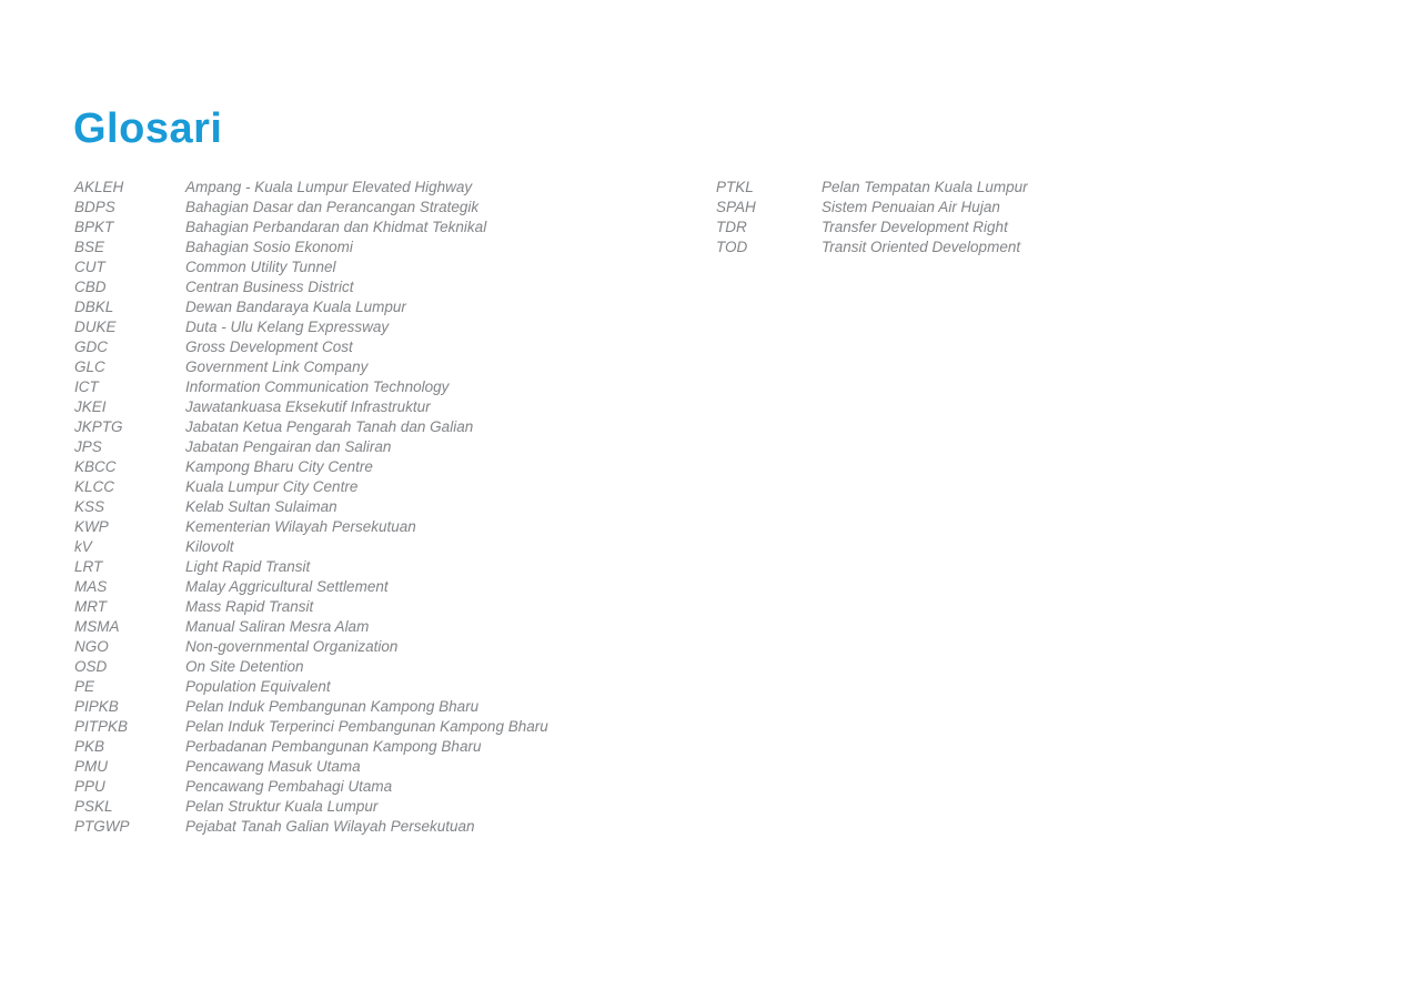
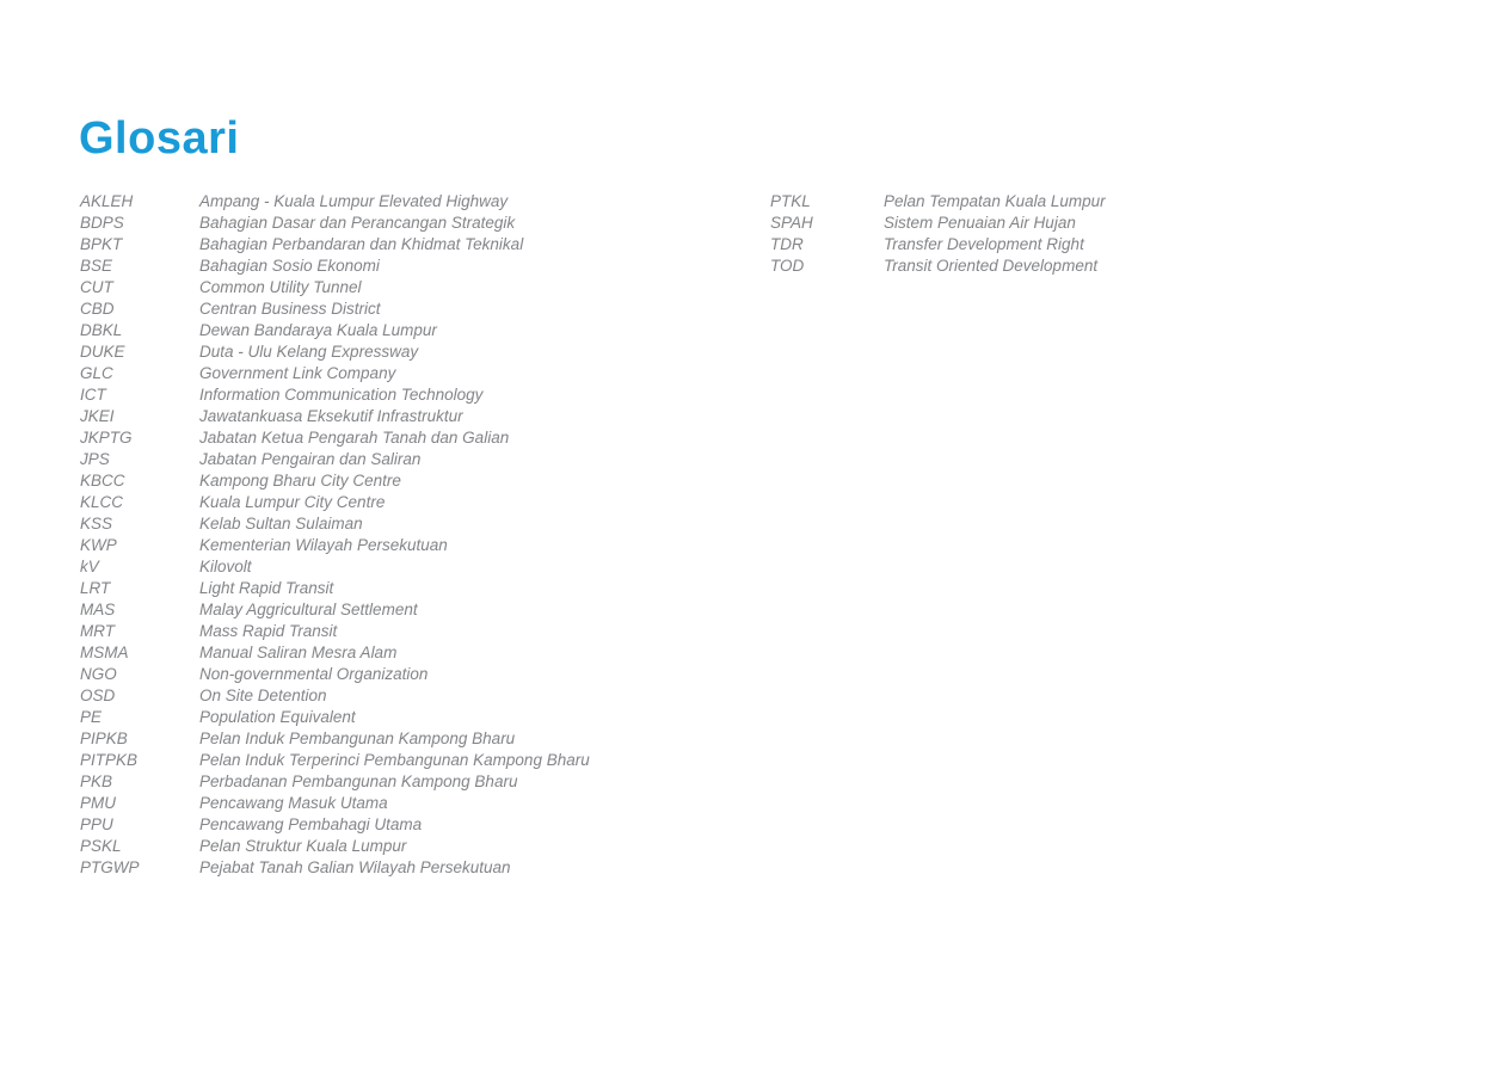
  Glosari
  AKLEH
  Ampang - Kuala Lumpur Elevated Highway
  BDPS
  Bahagian Dasar dan Perancangan Strategik
  BPKT
  Bahagian Perbandaran dan Khidmat Teknikal
  BSE
  Bahagian Sosio Ekonomi
  CUT
  Common Utility Tunnel
  CBD
  Centran Business District
  DBKL
  Dewan Bandaraya Kuala Lumpur
  DUKE
  Duta - Ulu Kelang Expressway
- GDC
- Gross Development Cost
  GLC
  Government Link Company
  ICT
  Information Communication Technology
  JKEI
  Jawatankuasa Eksekutif Infrastruktur
  JKPTG
  Jabatan Ketua Pengarah Tanah dan Galian
  JPS
  Jabatan Pengairan dan Saliran
  KBCC
  Kampong Bharu City Centre
  KLCC
  Kuala Lumpur City Centre
  KSS
  Kelab Sultan Sulaiman
  KWP
  Kementerian Wilayah Persekutuan
  kV
  Kilovolt
  LRT
  Light Rapid Transit
  MAS
  Malay Aggricultural Settlement
  MRT
  Mass Rapid Transit
  MSMA
  Manual Saliran Mesra Alam
  NGO
  Non-governmental Organization
  OSD
  On Site Detention
  PE
  Population Equivalent
  PIPKB
  Pelan Induk Pembangunan Kampong Bharu
  PITPKB
  Pelan Induk Terperinci Pembangunan Kampong Bharu
  PKB
  Perbadanan Pembangunan Kampong Bharu
  PMU
  Pencawang Masuk Utama
  PPU
  Pencawang Pembahagi Utama
  PSKL
  Pelan Struktur Kuala Lumpur
  PTGWP
  Pejabat Tanah Galian Wilayah Persekutuan
  PTKL
  Pelan Tempatan Kuala Lumpur
  SPAH
  Sistem Penuaian Air Hujan
  TDR
  Transfer Development Right
  TOD
  Transit Oriented Development
